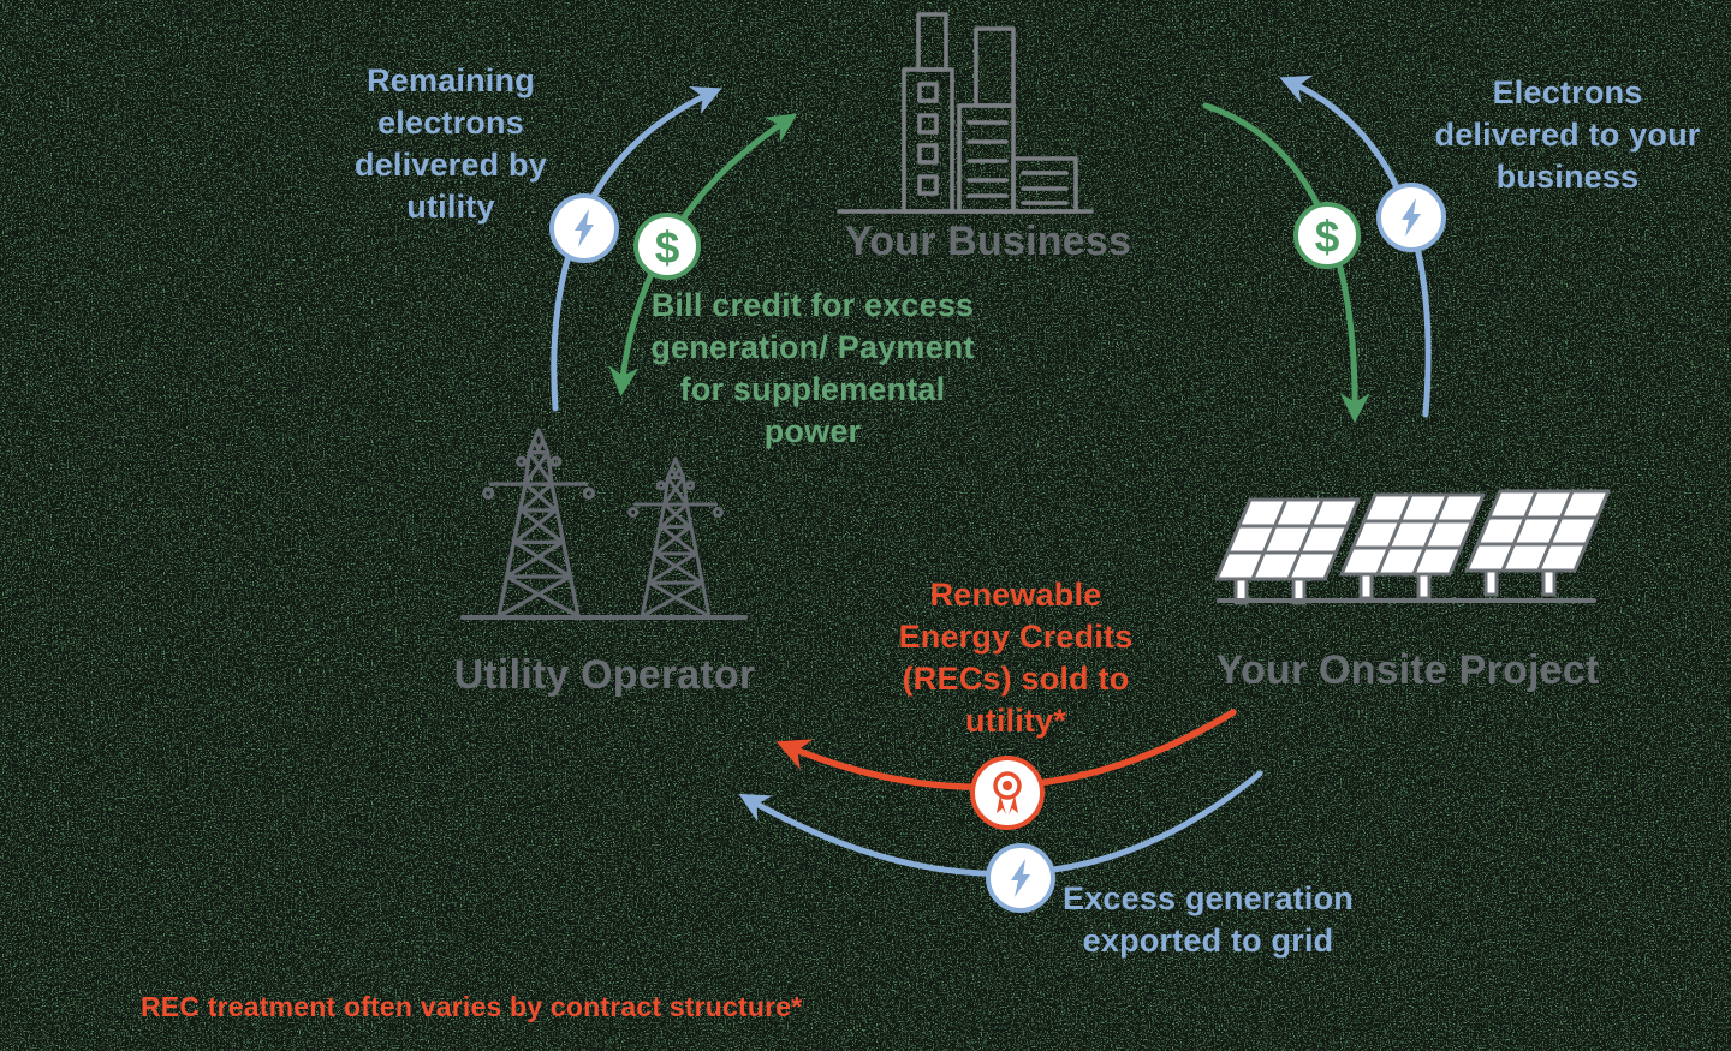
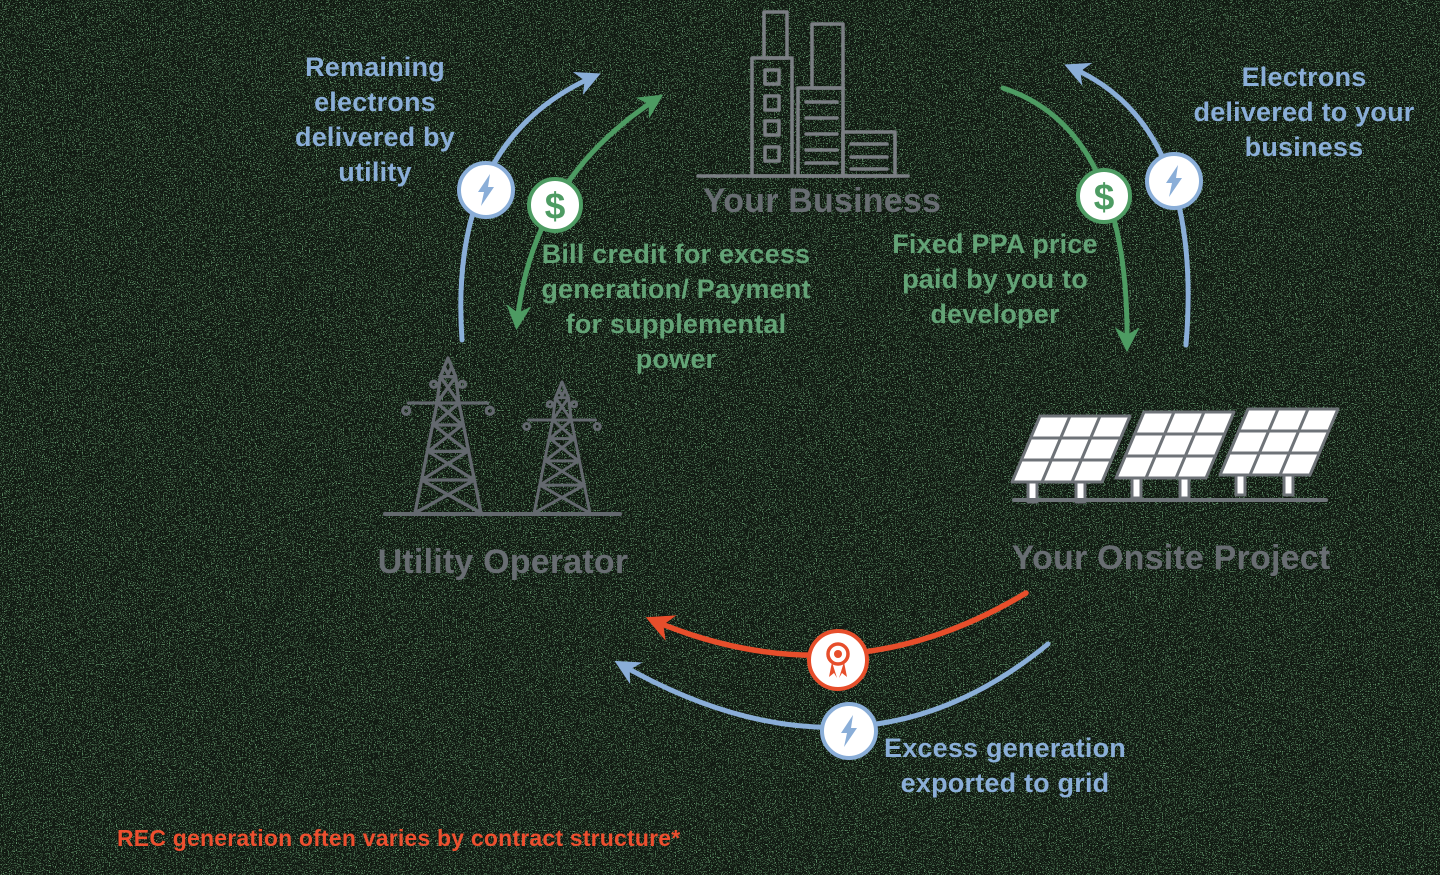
  $
  $
  Remaining
  electrons
  delivered by
  utility
  Your Business
  Bill credit for excess
  generation/ Payment
  for supplemental
  power
+ Fixed PPA price
+ paid by you to
+ developer
  Electrons
  delivered to your
  business
  Utility Operator
  Your Onsite Project
- Renewable
- Energy Credits
- (RECs) sold to
- utility*
  Excess generation
  exported to grid
- REC treatment often varies by contract structure*
+ REC generation often varies by contract structure*
